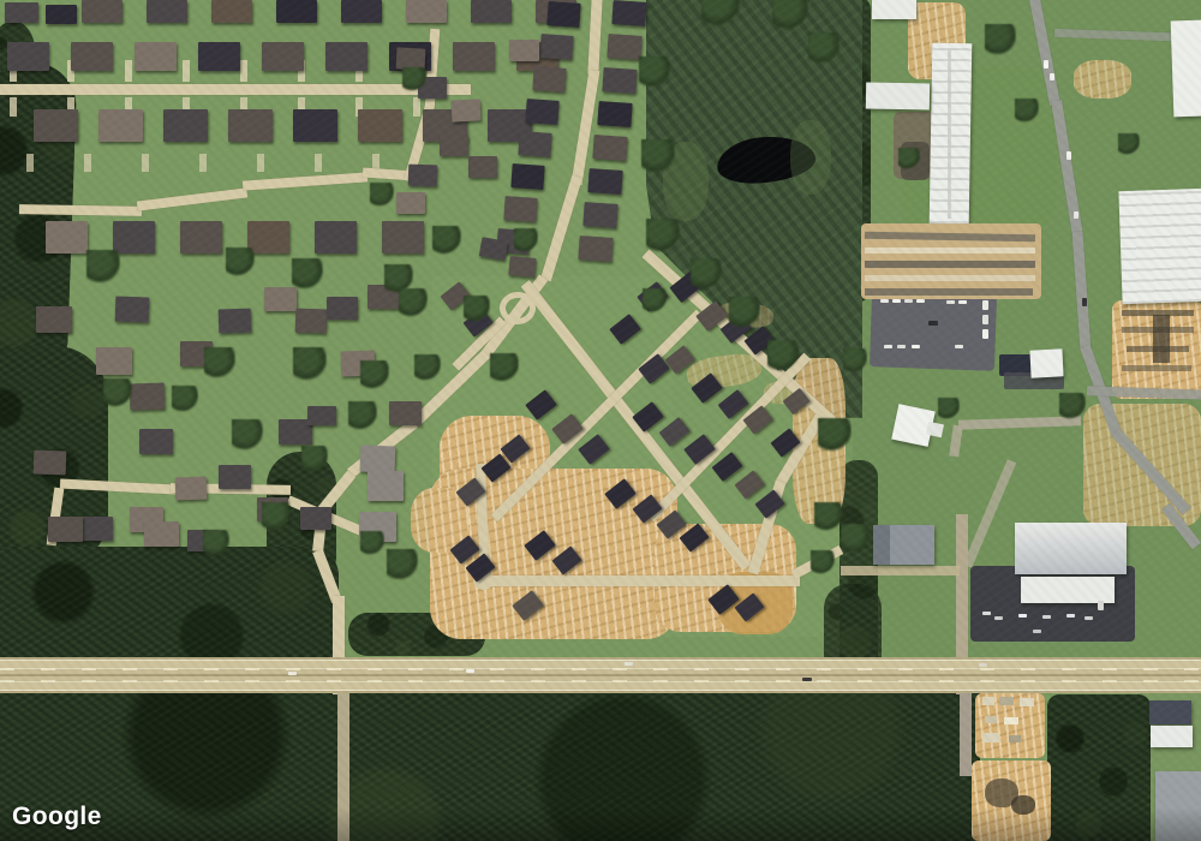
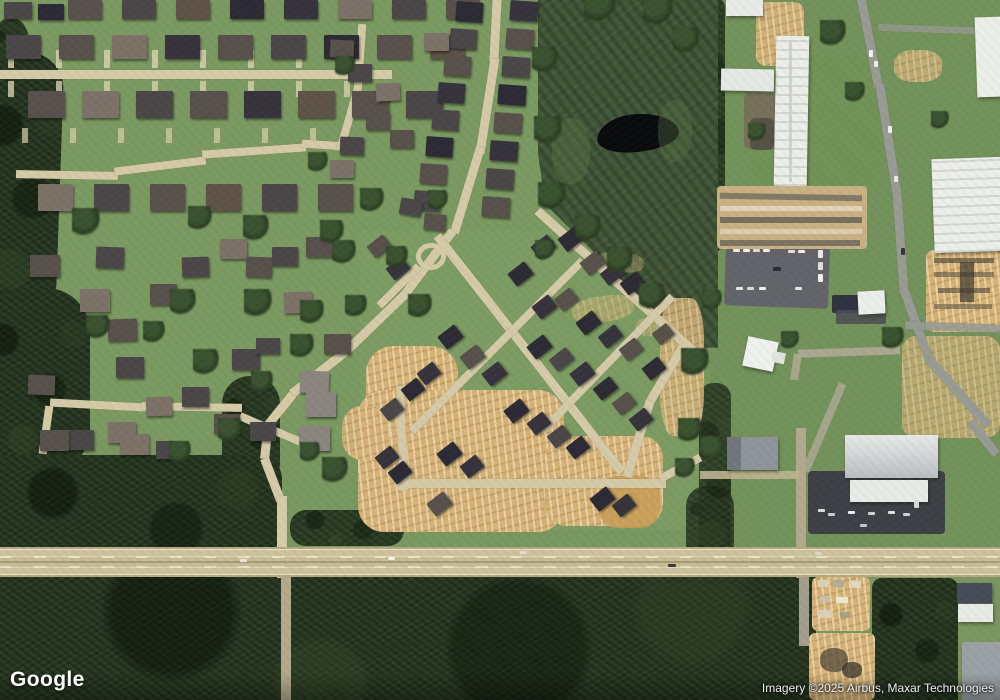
  Google
+ Imagery ©2025 Airbus, Maxar Technologies
